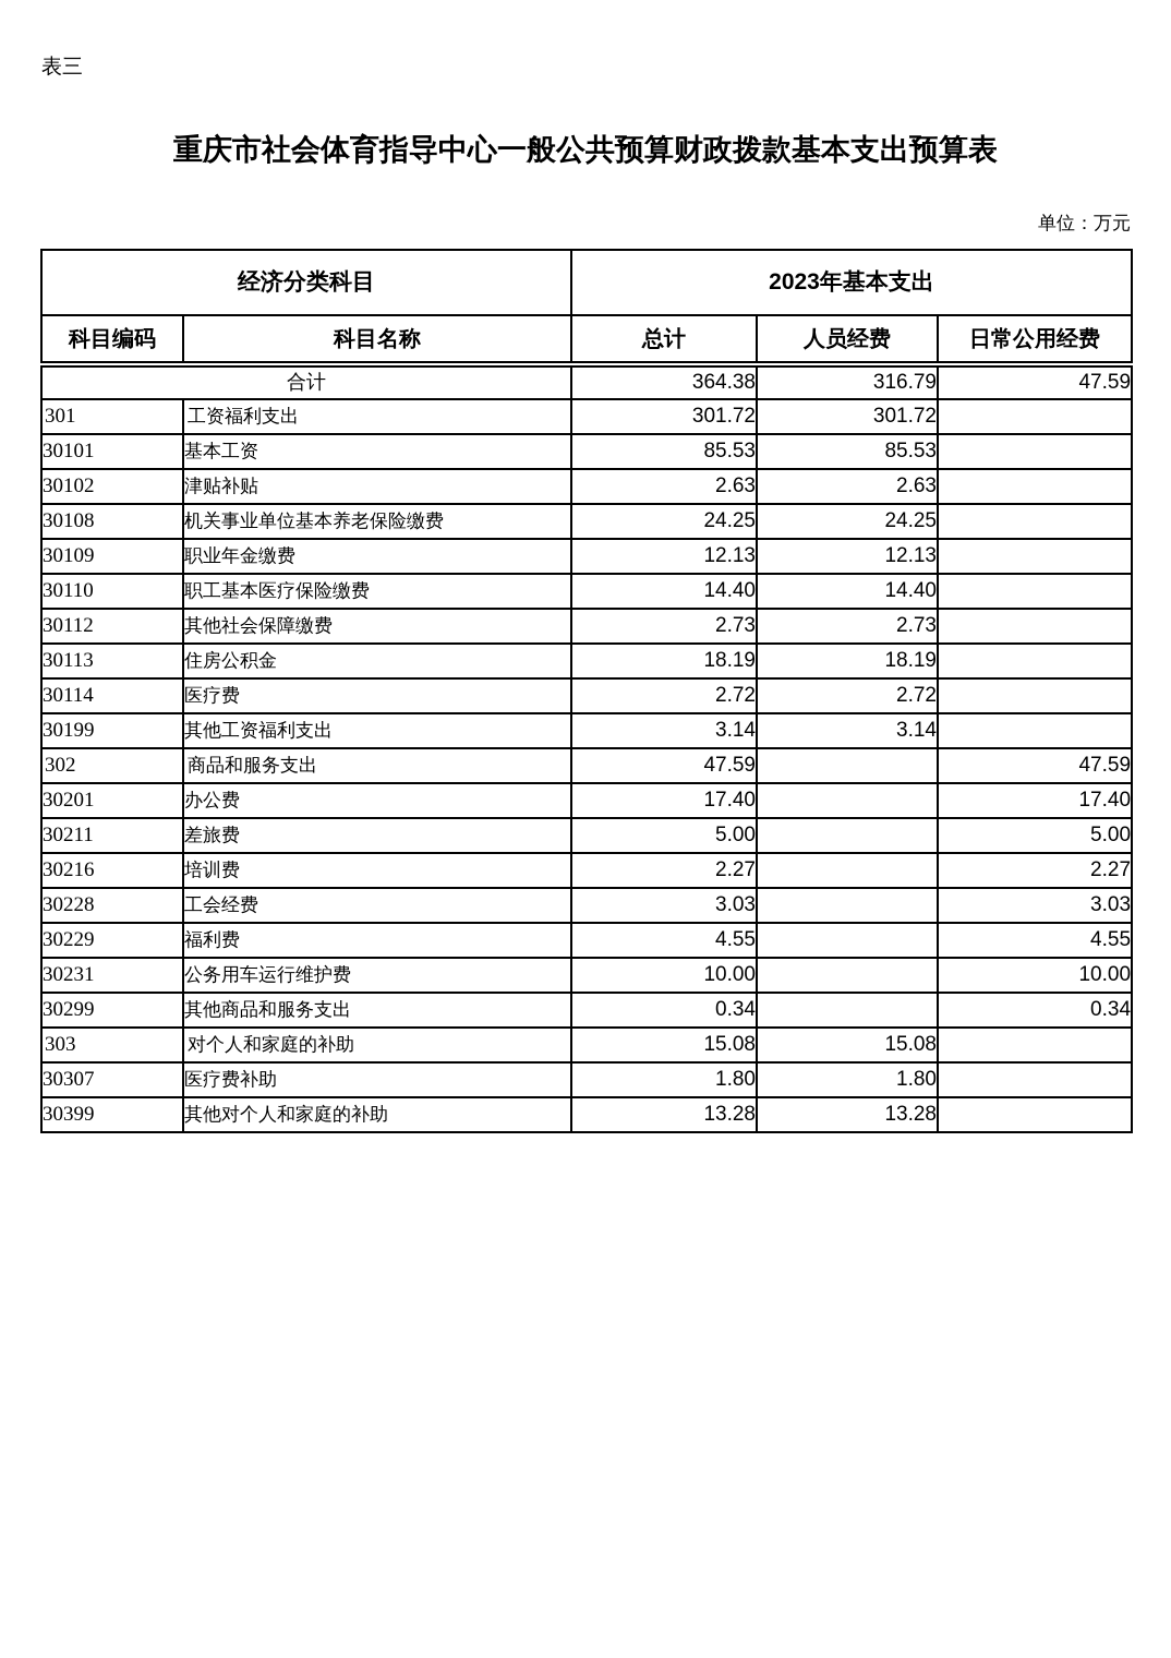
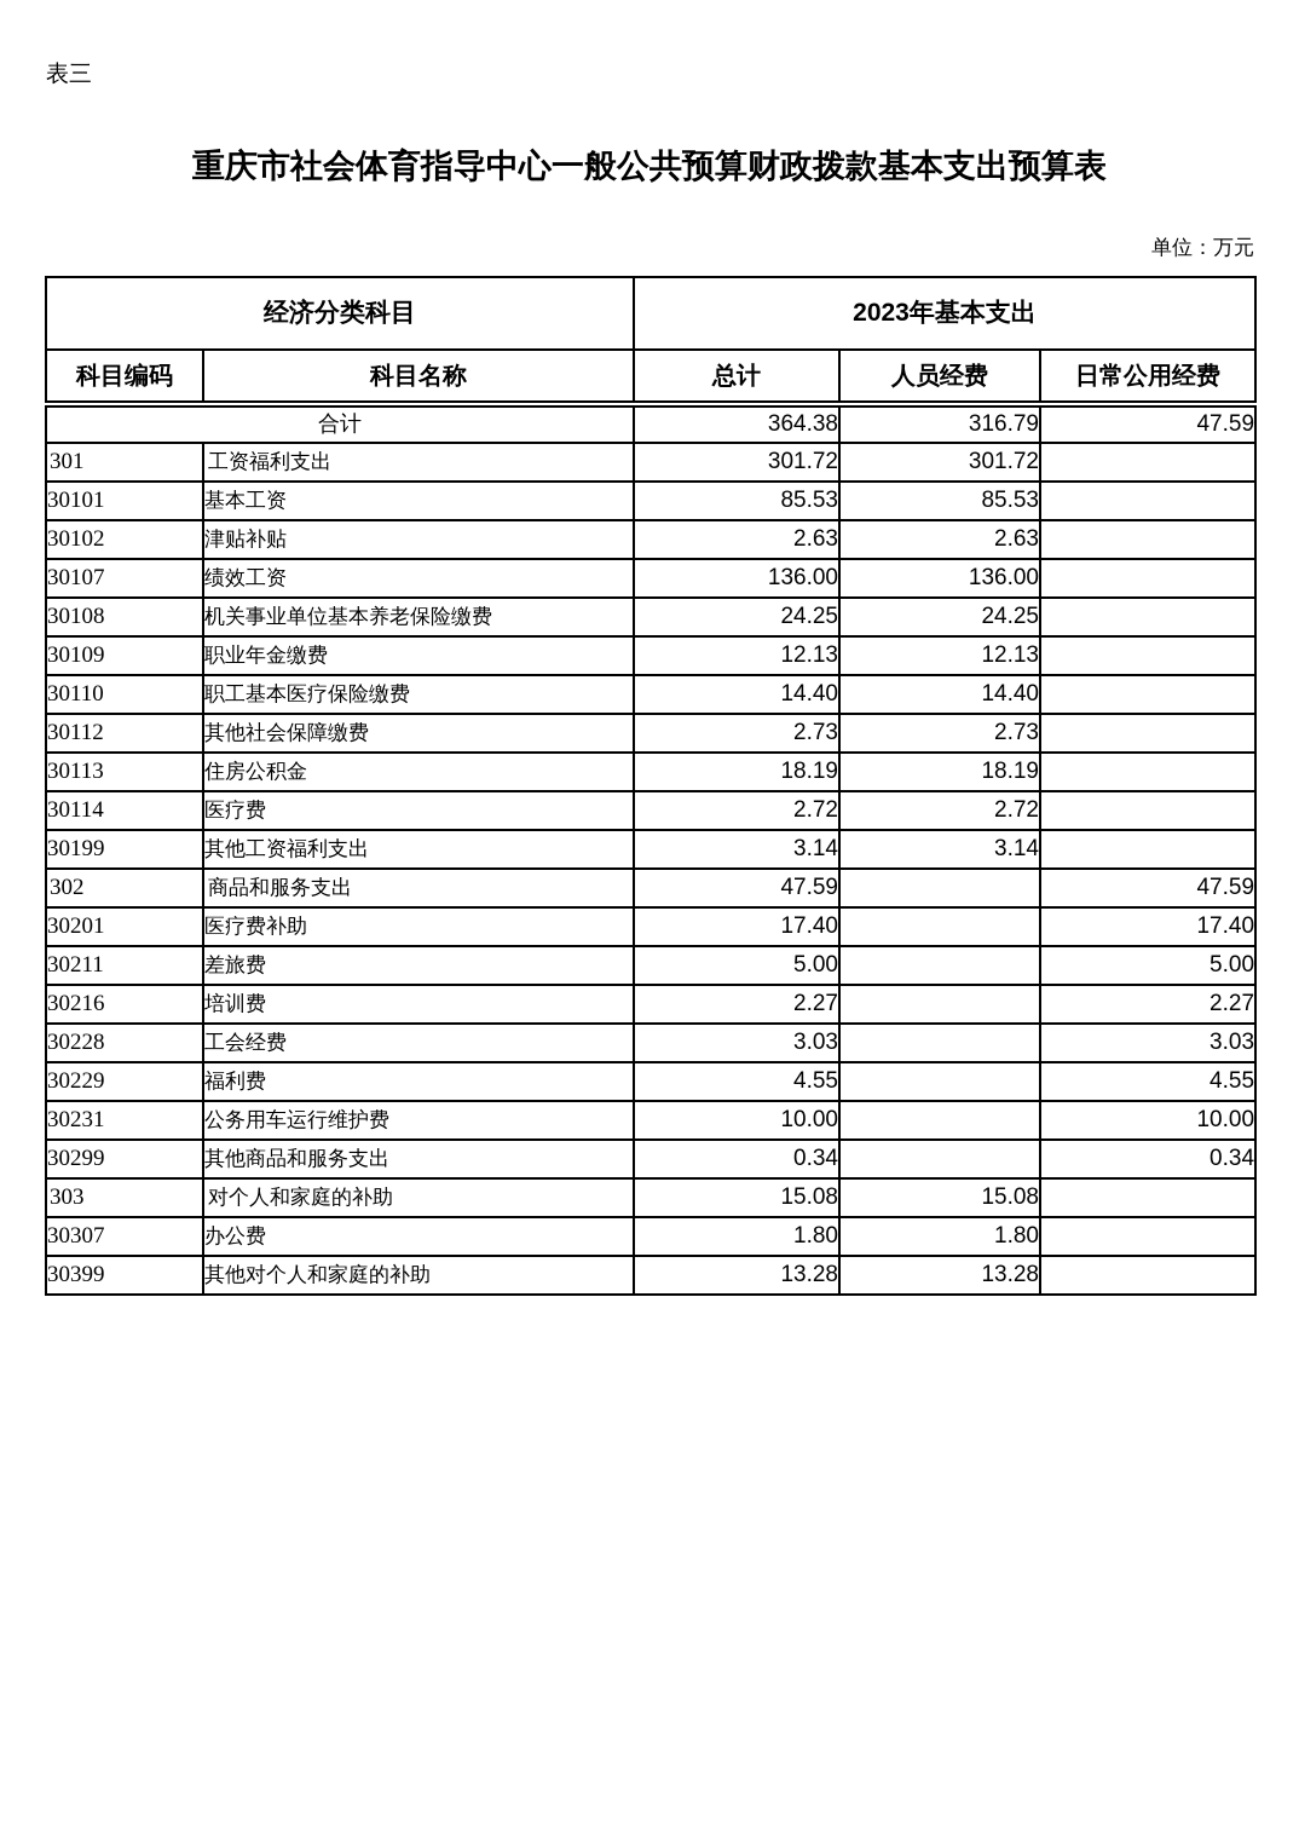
  表三
  重庆市社会体育指导中心一般公共预算财政拨款基本支出预算表
  单位：万元
  经济分类科目	2023年基本支出
  科目编码	科目名称	总计	人员经费	日常公用经费
  合计	364.38	316.79	47.59
  301	工资福利支出	301.72	301.72
  30101	基本工资	85.53	85.53
  30102	津贴补贴	2.63	2.63
+ 30107	绩效工资	136.00	136.00
  30108	机关事业单位基本养老保险缴费	24.25	24.25
  30109	职业年金缴费	12.13	12.13
  30110	职工基本医疗保险缴费	14.40	14.40
  30112	其他社会保障缴费	2.73	2.73
  30113	住房公积金	18.19	18.19
  30114	医疗费	2.72	2.72
  30199	其他工资福利支出	3.14	3.14
  302	商品和服务支出	47.59		47.59
- 30201	办公费	17.40		17.40
+ 30201	医疗费补助	17.40		17.40
  30211	差旅费	5.00		5.00
  30216	培训费	2.27		2.27
  30228	工会经费	3.03		3.03
  30229	福利费	4.55		4.55
  30231	公务用车运行维护费	10.00		10.00
  30299	其他商品和服务支出	0.34		0.34
  303	对个人和家庭的补助	15.08	15.08
- 30307	医疗费补助	1.80	1.80
+ 30307	办公费	1.80	1.80
  30399	其他对个人和家庭的补助	13.28	13.28
